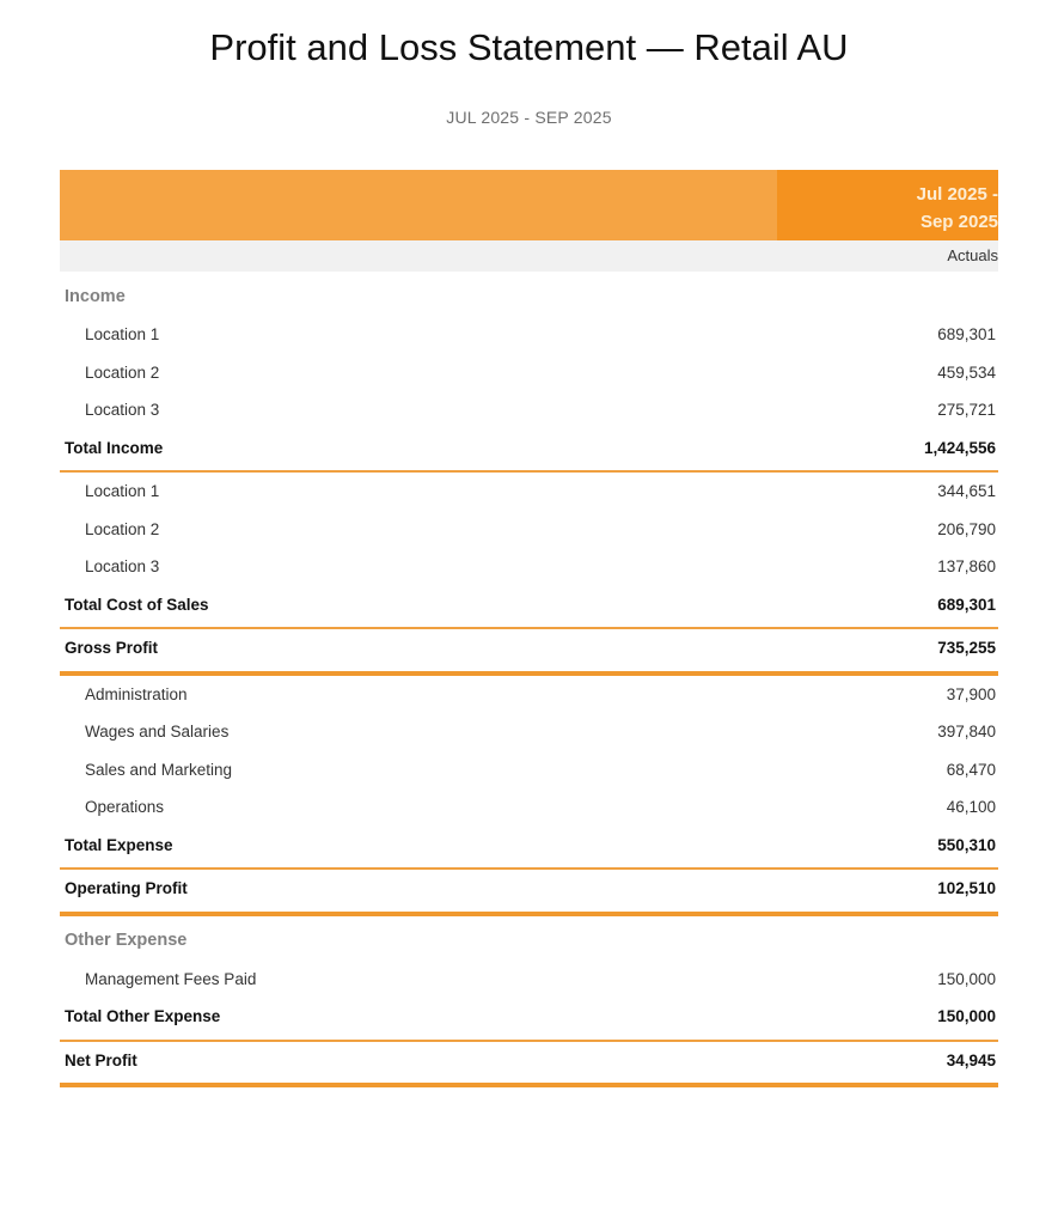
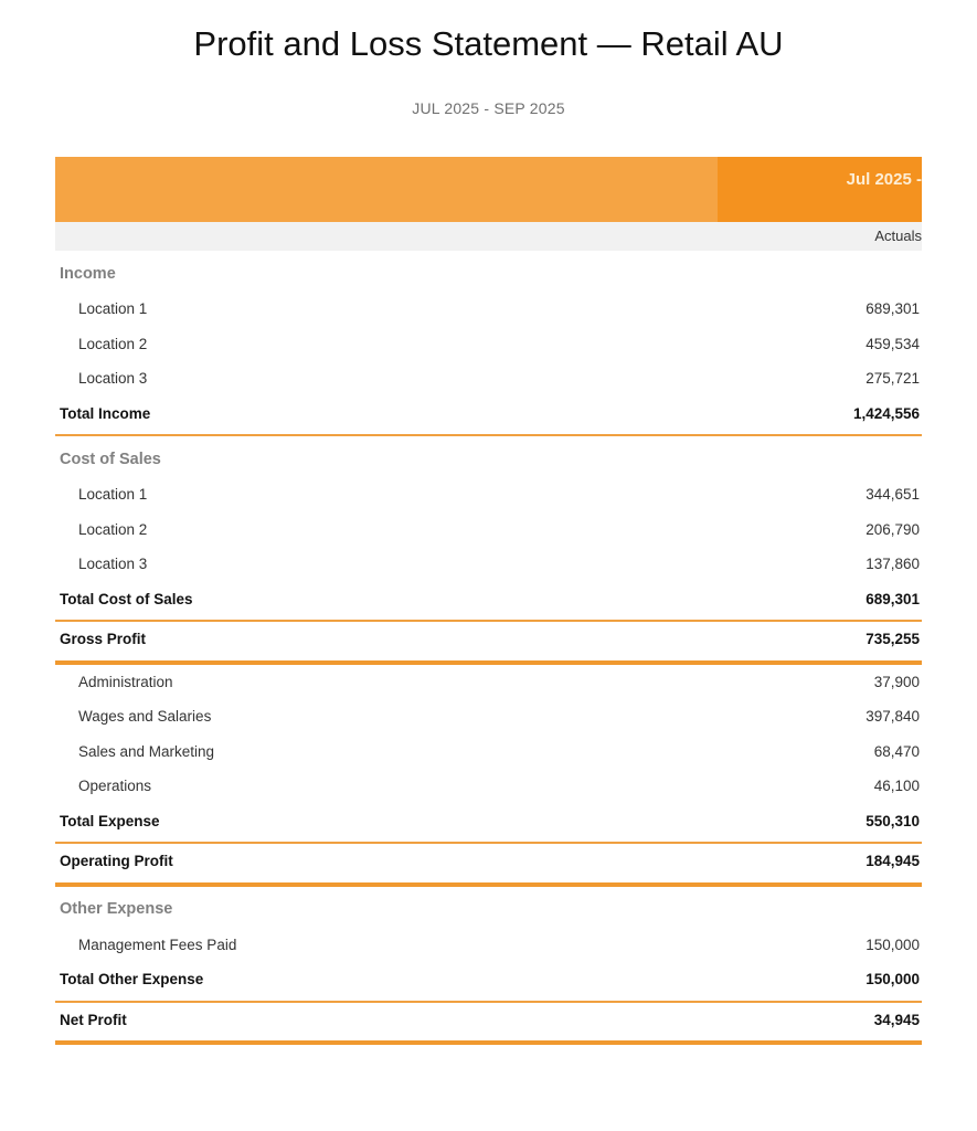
  Profit and Loss Statement — Retail AU
  JUL 2025 - SEP 2025
  Jul 2025 -
- Sep 2025
  Actuals
  Income
  Location 1
  689,301
  Location 2
  459,534
  Location 3
  275,721
  Total Income
  1,424,556
+ Cost of Sales
  Location 1
  344,651
  Location 2
  206,790
  Location 3
  137,860
  Total Cost of Sales
  689,301
  Gross Profit
  735,255
  Administration
  37,900
  Wages and Salaries
  397,840
  Sales and Marketing
  68,470
  Operations
  46,100
  Total Expense
  550,310
  Operating Profit
- 102,510
+ 184,945
  Other Expense
  Management Fees Paid
  150,000
  Total Other Expense
  150,000
  Net Profit
  34,945
